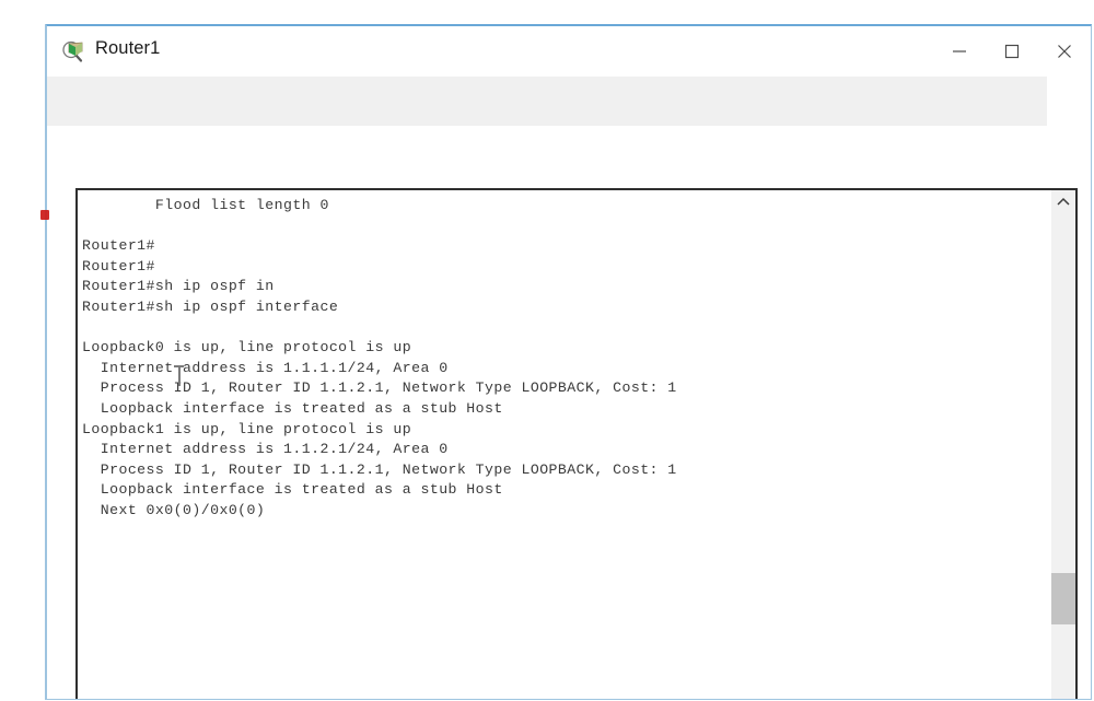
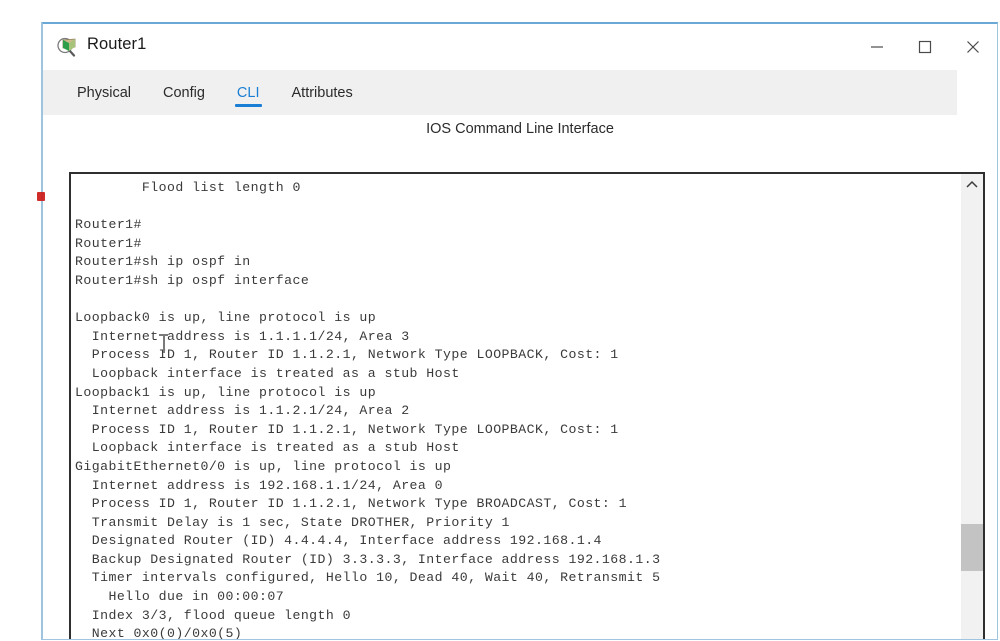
  Router1
+ Physical
+ Config
+ CLI
+ Attributes
+ IOS Command Line Interface
  Flood list length 0
  Router1#
  Router1#
  Router1#sh ip ospf in
  Router1#sh ip ospf interface
  Loopback0 is up, line protocol is up
- Internet address is 1.1.1.1/24, Area 0
+ Internet address is 1.1.1.1/24, Area 3
  Process ID 1, Router ID 1.1.2.1, Network Type LOOPBACK, Cost: 1
  Loopback interface is treated as a stub Host
  Loopback1 is up, line protocol is up
- Internet address is 1.1.2.1/24, Area 0
+ Internet address is 1.1.2.1/24, Area 2
  Process ID 1, Router ID 1.1.2.1, Network Type LOOPBACK, Cost: 1
  Loopback interface is treated as a stub Host
+ GigabitEthernet0/0 is up, line protocol is up
+ Internet address is 192.168.1.1/24, Area 0
+ Process ID 1, Router ID 1.1.2.1, Network Type BROADCAST, Cost: 1
+ Transmit Delay is 1 sec, State DROTHER, Priority 1
+ Designated Router (ID) 4.4.4.4, Interface address 192.168.1.4
+ Backup Designated Router (ID) 3.3.3.3, Interface address 192.168.1.3
+ Timer intervals configured, Hello 10, Dead 40, Wait 40, Retransmit 5
+ Hello due in 00:00:07
+ Index 3/3, flood queue length 0
- Next 0x0(0)/0x0(0)
+ Next 0x0(0)/0x0(5)
